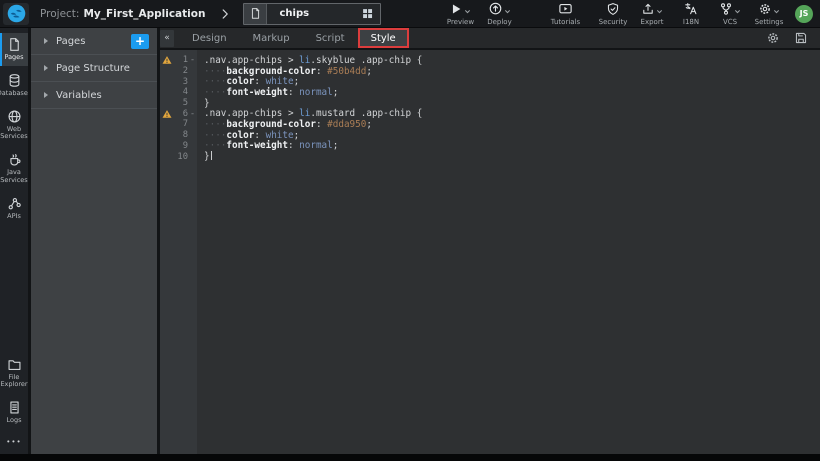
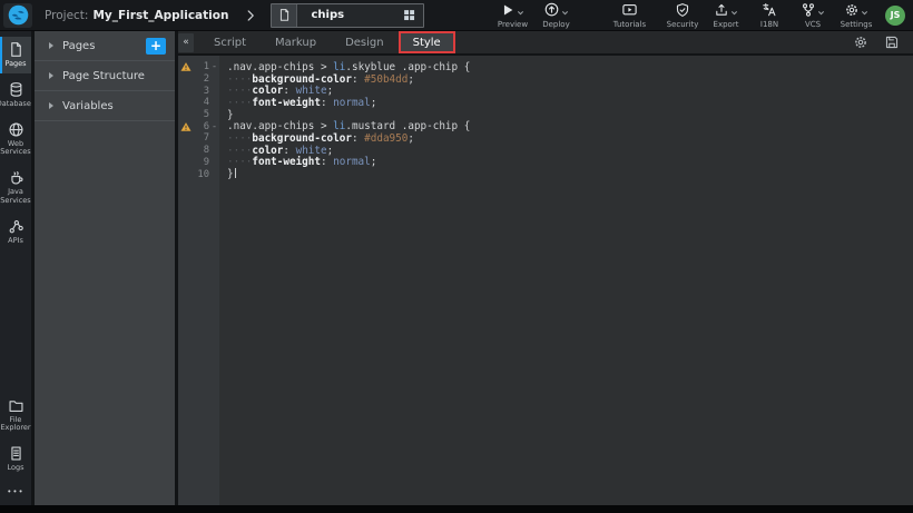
  Project: My_First_Application
  chips
  Preview
  Deploy
  Tutorials
  Security
  Export
  I18N
  VCS
  Settings
  JS
  Pages
  atabase
  Web Services
  Java Services
  APIs
  File Explorer
  Logs
  •••
  Pages
  +
  Page Structure
  Variables
  «
- Design
+ Script
  Markup
- Script
+ Design
  Style
  1
  -
  .nav.app-chips > li.skyblue .app-chip {
  2
  ····background-color: #50b4dd;
  3
  ····color: white;
  4
  ····font-weight: normal;
  5
  }
  6
  -
  .nav.app-chips > li.mustard .app-chip {
  7
  ····background-color: #dda950;
  8
  ····color: white;
  9
  ····font-weight: normal;
  10
  }
